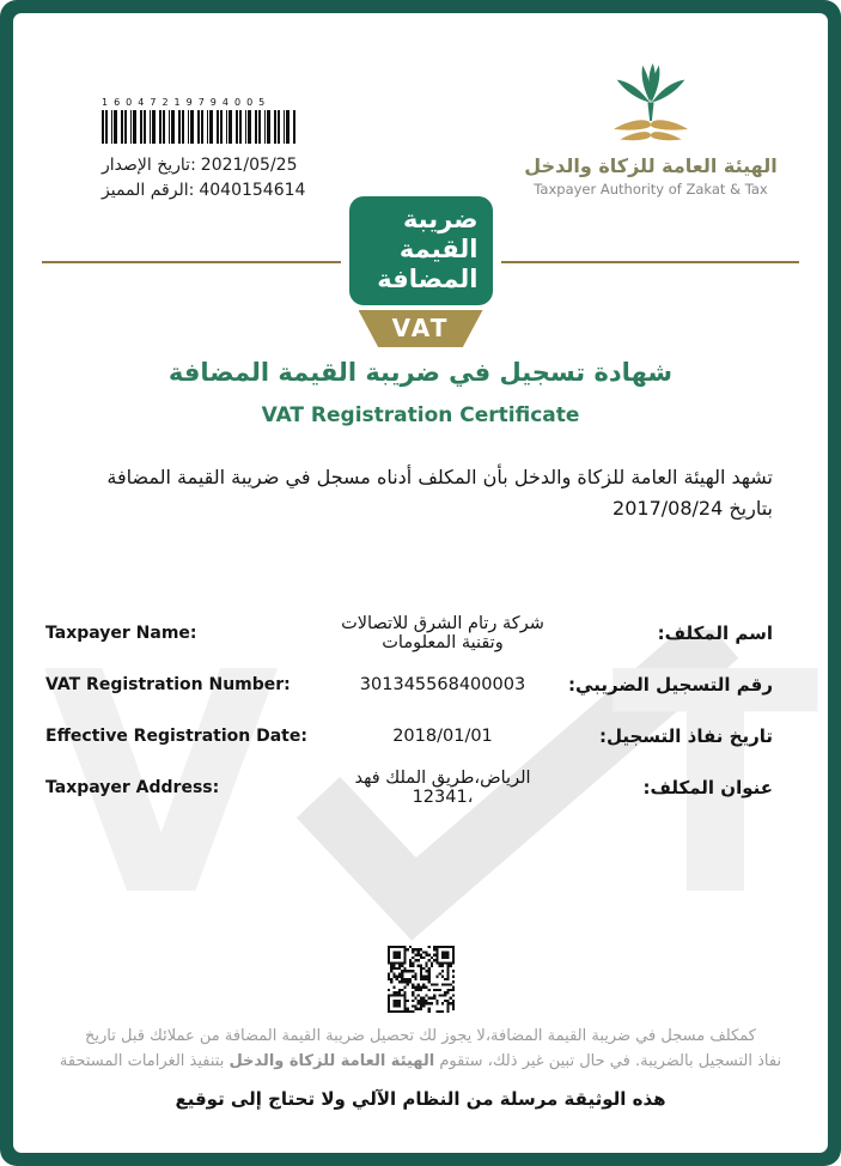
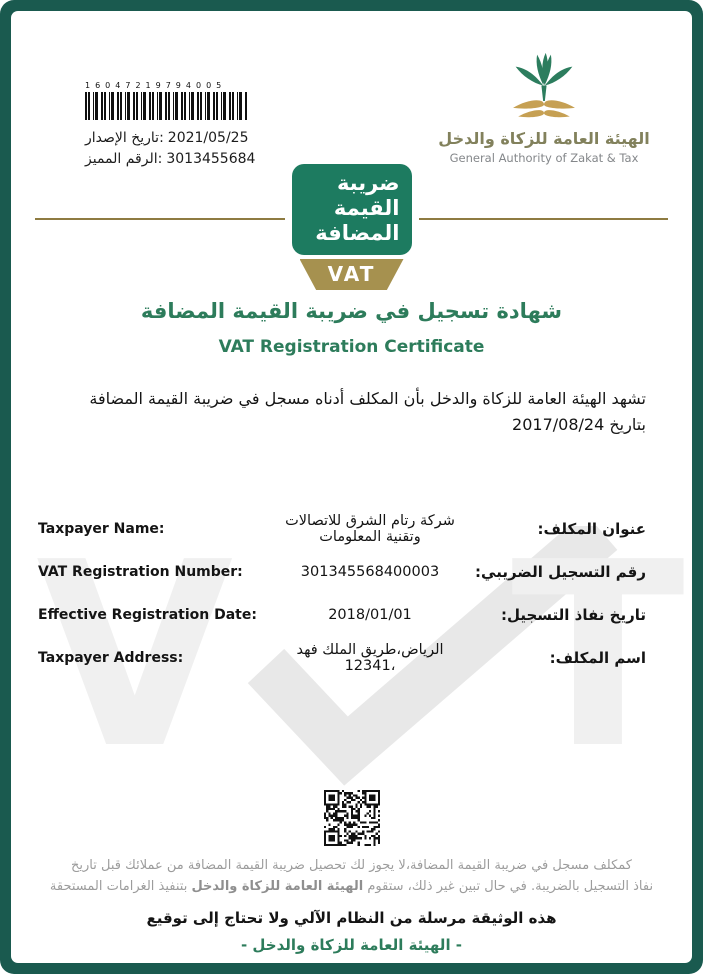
  V
  T
  16047219794005
  تاريخ الإصدار : 2021/05/25
- الرقم المميز : 4040154614
+ الرقم المميز : 3013455684
  الهيئة العامة للزكاة والدخل
- Taxpayer Authority of Zakat & Tax
+ General Authority of Zakat & Tax
  ضريبة
  القيمة
  المضافة
  VAT
  شهادة تسجيل في ضريبة القيمة المضافة
  VAT Registration Certificate
  تشهد الهيئة العامة للزكاة والدخل بأن المكلف أدناه مسجل في ضريبة القيمة المضافة
  بتاريخ 2017/08/24
  Taxpayer Name:
  شركة رتام الشرق للاتصالات وتقنية المعلومات
- اسم المكلف:
+ عنوان المكلف:
  VAT Registration Number:
  301345568400003
  رقم التسجيل الضريبي:
  Effective Registration Date:
  2018/01/01
  تاريخ نفاذ التسجيل:
  Taxpayer Address:
  الرياض،طريق الملك فهد ،12341
- عنوان المكلف:
+ اسم المكلف:
  كمكلف مسجل في ضريبة القيمة المضافة،لا يجوز لك تحصيل ضريبة القيمة المضافة من عملائك قبل تاريخ
  نفاذ التسجيل بالضريبة. في حال تبين غير ذلك، ستقوم الهيئة العامة للزكاة والدخل بتنفيذ الغرامات المستحقة
  هذه الوثيقة مرسلة من النظام الآلي ولا تحتاج إلى توقيع
+ - الهيئة العامة للزكاة والدخل -
